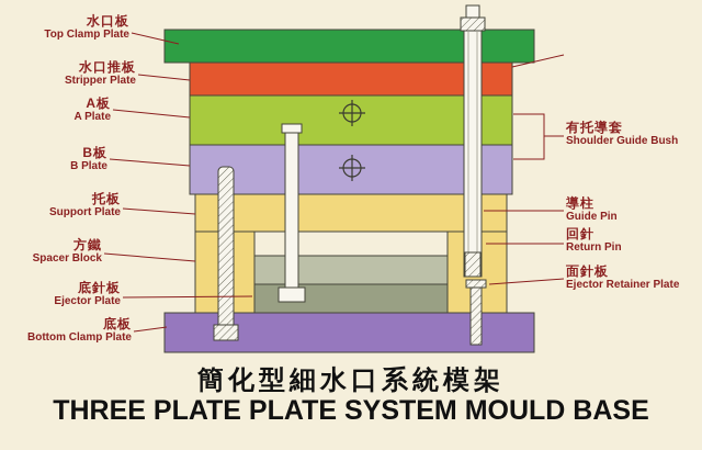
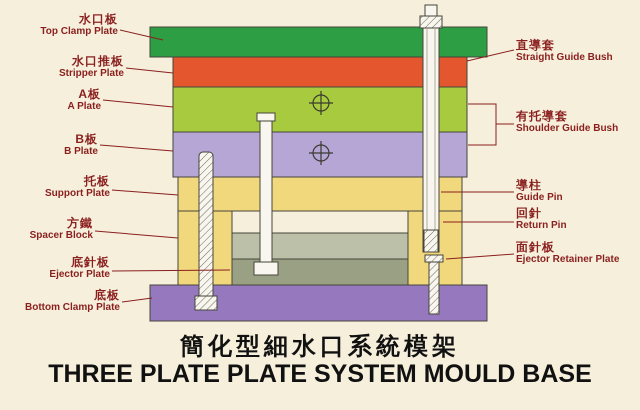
  水口板
  Top Clamp Plate
  水口推板
  Stripper Plate
  A板
  A Plate
  B板
  B Plate
  托板
  Support Plate
  方鐵
  Spacer Block
  底針板
  Ejector Plate
  底板
  Bottom Clamp Plate
+ 直導套
+ Straight Guide Bush
  有托導套
  Shoulder Guide Bush
  導柱
  Guide Pin
  回針
  Return Pin
  面針板
  Ejector Retainer Plate
  簡化型細水口系統模架
  THREE PLATE PLATE SYSTEM MOULD BASE
